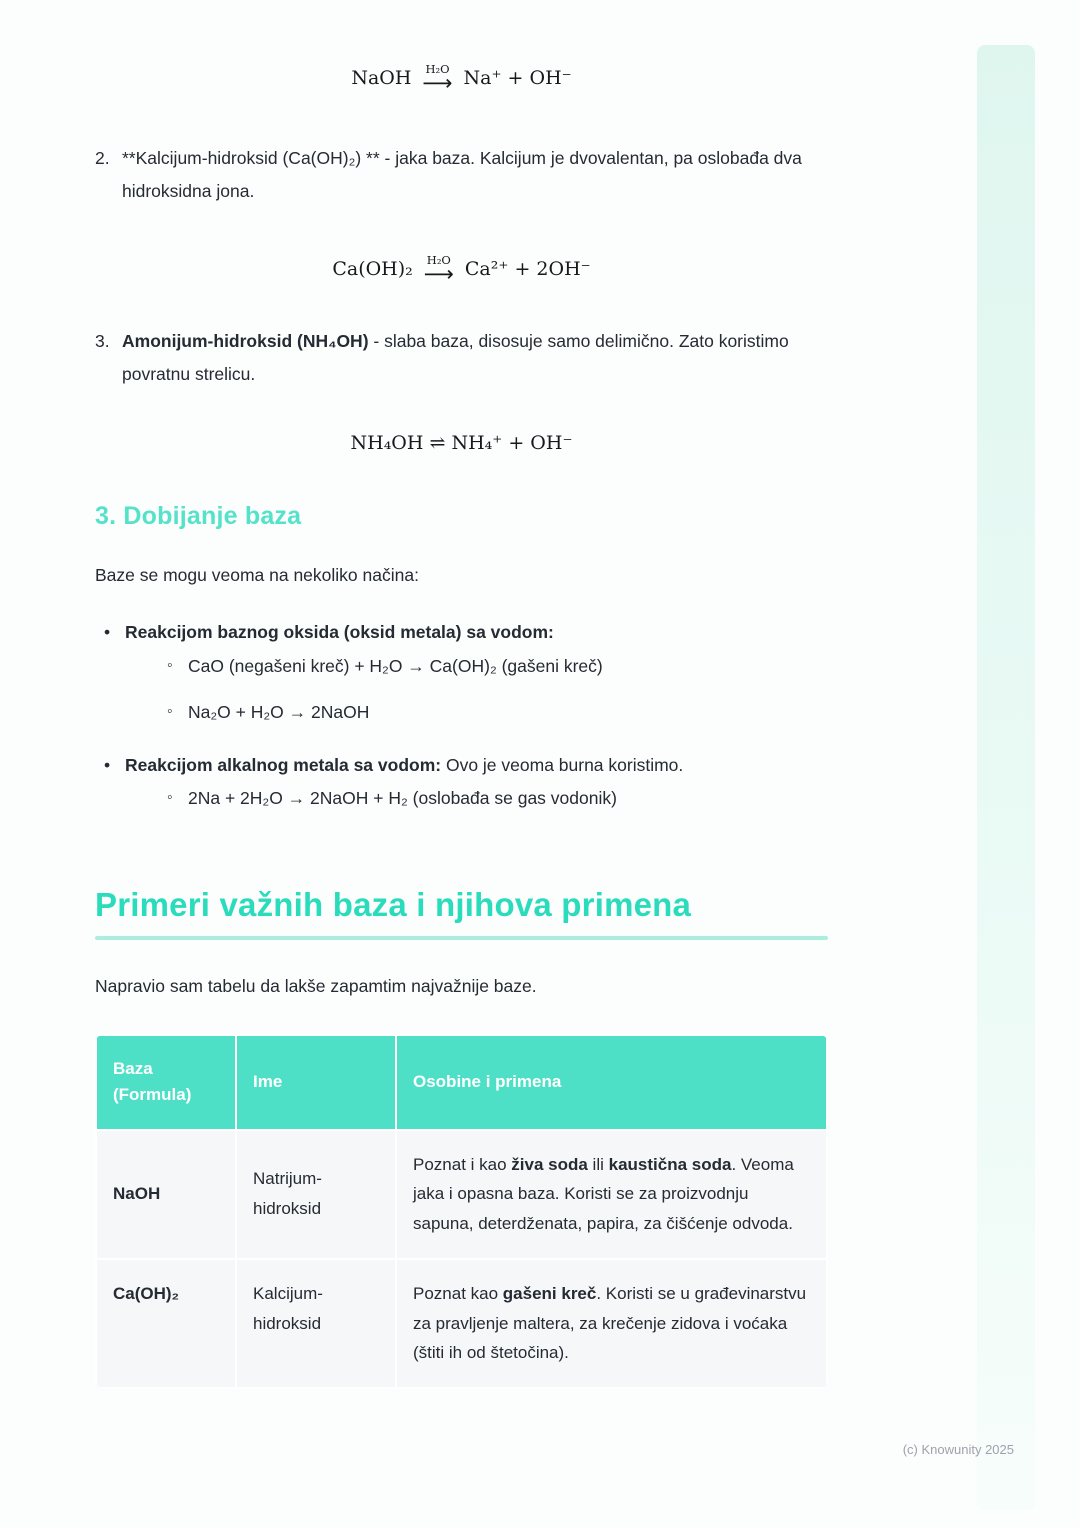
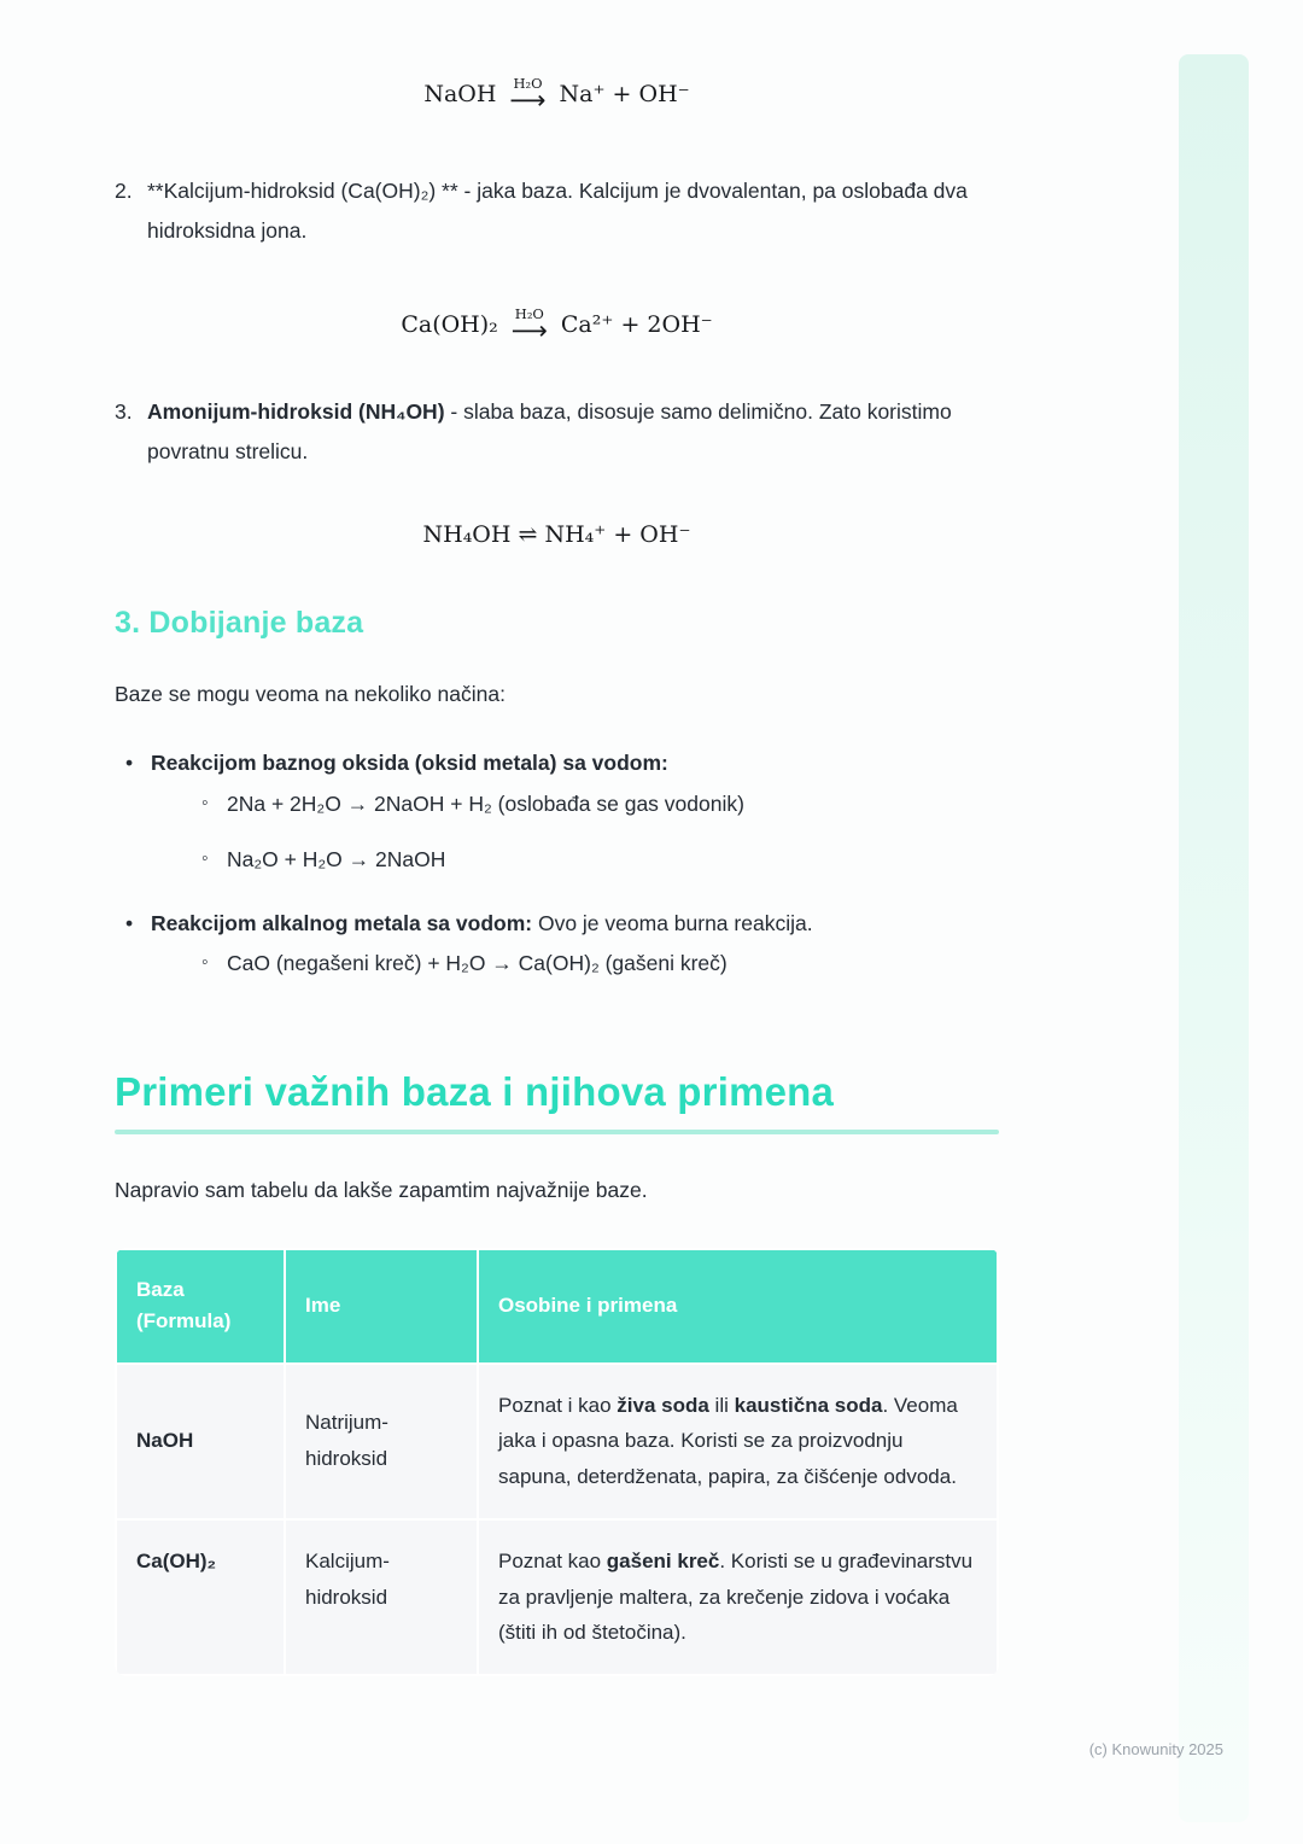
  NaOH
  H₂O
  ⟶
  Na⁺ + OH⁻
  2.
  **Kalcijum-hidroksid (Ca(OH)₂) ** - jaka baza. Kalcijum je dvovalentan, pa oslobađa dva hidroksidna jona.
  Ca(OH)₂
  H₂O
  ⟶
  Ca²⁺ + 2OH⁻
  3.
  Amonijum-hidroksid (NH₄OH) - slaba baza, disosuje samo delimično. Zato koristimo povratnu strelicu.
  NH₄OH ⇌ NH₄⁺ + OH⁻
  3. Dobijanje baza
  Baze se mogu veoma na nekoliko načina:
  Reakcijom baznog oksida (oksid metala) sa vodom:
- CaO (negašeni kreč) + H₂O → Ca(OH)₂ (gašeni kreč)
+ 2Na + 2H₂O → 2NaOH + H₂ (oslobađa se gas vodonik)
  Na₂O + H₂O → 2NaOH
- Reakcijom alkalnog metala sa vodom: Ovo je veoma burna koristimo.
+ Reakcijom alkalnog metala sa vodom: Ovo je veoma burna reakcija.
- 2Na + 2H₂O → 2NaOH + H₂ (oslobađa se gas vodonik)
+ CaO (negašeni kreč) + H₂O → Ca(OH)₂ (gašeni kreč)
  Primeri važnih baza i njihova primena
  Napravio sam tabelu da lakše zapamtim najvažnije baze.
  Baza (Formula)	Ime	Osobine i primena
  NaOH	Natrijum-hidroksid	Poznat i kao živa soda ili kaustična soda. Veoma jaka i opasna baza. Koristi se za proizvodnju sapuna, deterdženata, papira, za čišćenje odvoda.
  Ca(OH)₂	Kalcijum-hidroksid	Poznat kao gašeni kreč. Koristi se u građevinarstvu za pravljenje maltera, za krečenje zidova i voćaka (štiti ih od štetočina).
  (c) Knowunity 2025
